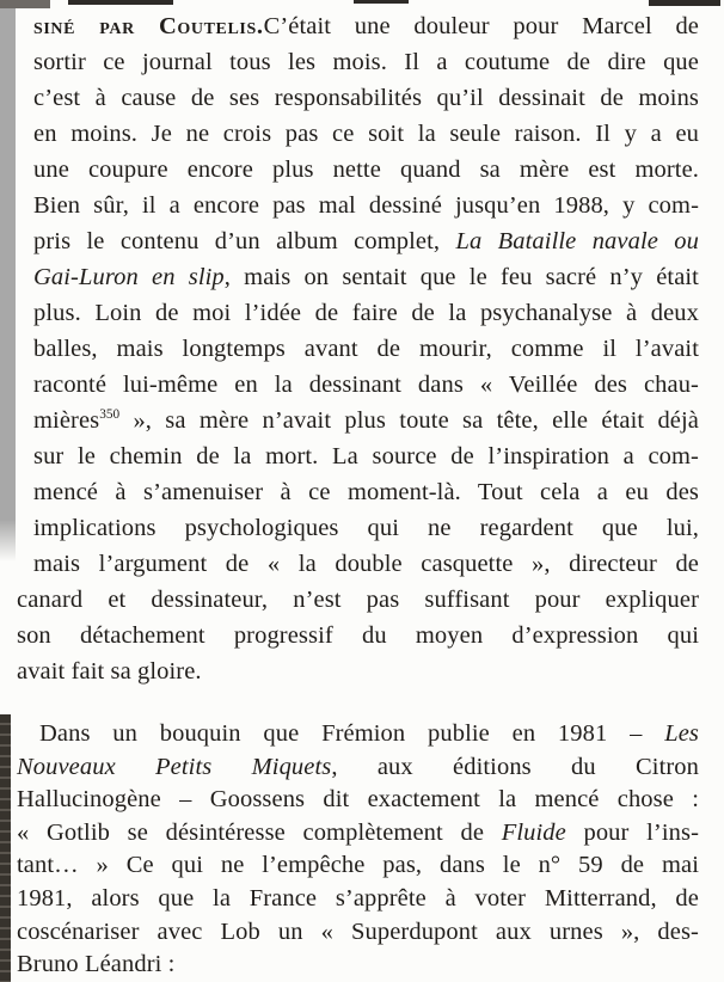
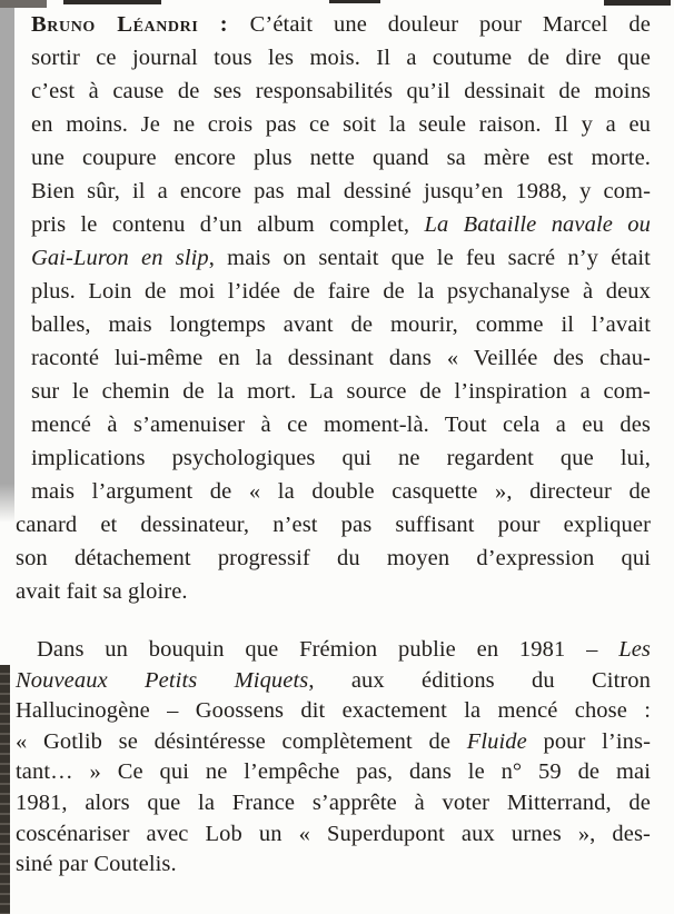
- siné par Coutelis.C’était une douleur pour Marcel de
+ Bruno Léandri : C’était une douleur pour Marcel de
  sortir ce journal tous les mois. Il a coutume de dire que
  c’est à cause de ses responsabilités qu’il dessinait de moins
  en moins. Je ne crois pas ce soit la seule raison. Il y a eu
  une coupure encore plus nette quand sa mère est morte.
  Bien sûr, il a encore pas mal dessiné jusqu’en 1988, y com-
  pris le contenu d’un album complet, La Bataille navale ou
  Gai-Luron en slip, mais on sentait que le feu sacré n’y était
  plus. Loin de moi l’idée de faire de la psychanalyse à deux
  balles, mais longtemps avant de mourir, comme il l’avait
  raconté lui-même en la dessinant dans « Veillée des chau-
- mières350 », sa mère n’avait plus toute sa tête, elle était déjà
  sur le chemin de la mort. La source de l’inspiration a com-
  mencé à s’amenuiser à ce moment-là. Tout cela a eu des
  implications psychologiques qui ne regardent que lui,
  mais l’argument de « la double casquette », directeur de
  canard et dessinateur, n’est pas suffisant pour expliquer
  son détachement progressif du moyen d’expression qui
  avait fait sa gloire.
  Dans un bouquin que Frémion publie en 1981 – Les
  Nouveaux Petits Miquets, aux éditions du Citron
  Hallucinogène – Goossens dit exactement la mencé chose :
  « Gotlib se désintéresse complètement de Fluide pour l’ins-
  tant… » Ce qui ne l’empêche pas, dans le n° 59 de mai
  1981, alors que la France s’apprête à voter Mitterrand, de
  coscénariser avec Lob un « Superdupont aux urnes », des-
- Bruno Léandri :
+ siné par Coutelis.
